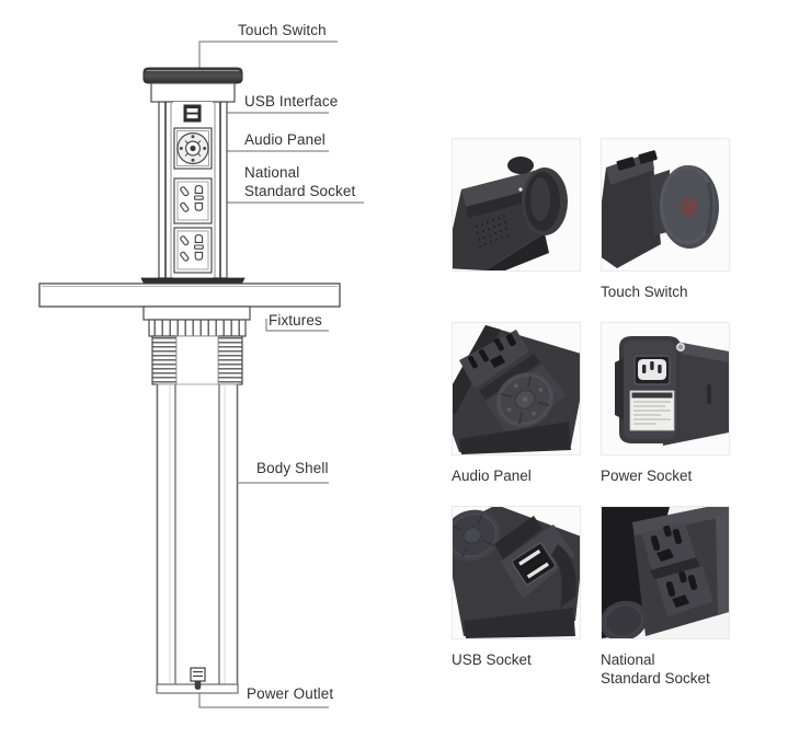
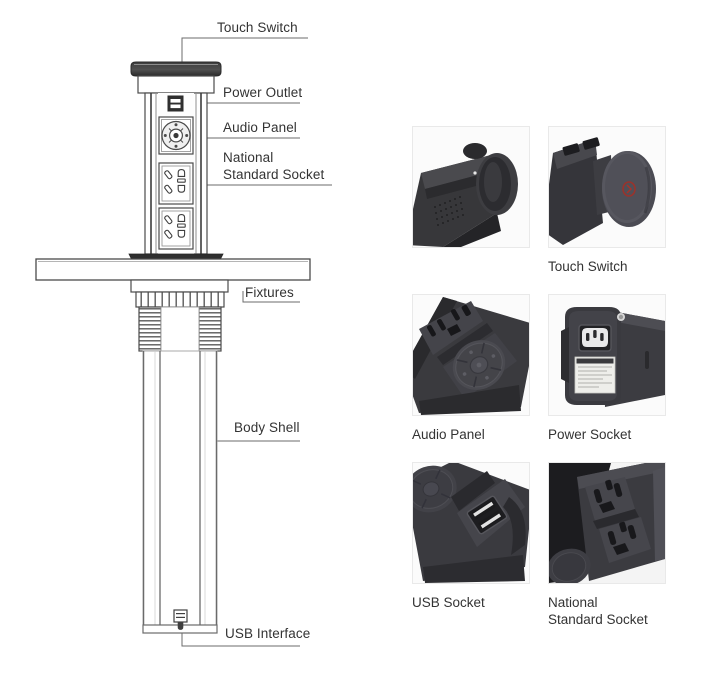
  Touch Switch
- USB Interface
+ Power Outlet
  Audio Panel
  National
  Standard Socket
  Fixtures
  Body Shell
- Power Outlet
+ USB Interface
  Touch Switch
  Audio Panel
  Power Socket
  USB Socket
  National
  Standard Socket
